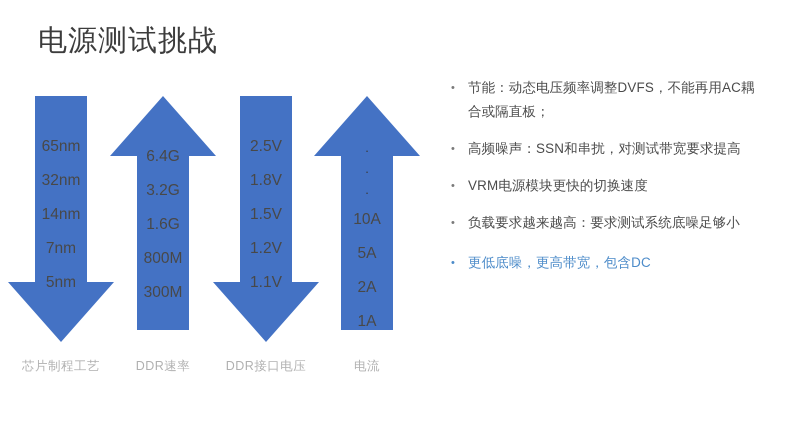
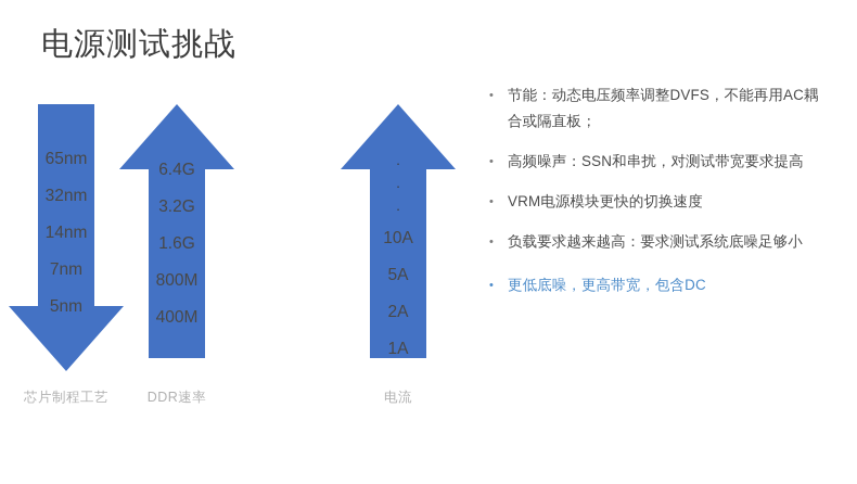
  电源测试挑战
  65nm
  32nm
  14nm
  7nm
  5nm
  芯片制程工艺
  6.4G
  3.2G
  1.6G
  800M
- 300M
+ 400M
  DDR速率
- 2.5V
- 1.8V
- 1.5V
- 1.2V
- 1.1V
- DDR接口电压
  ·
  ·
  ·
  10A
  5A
  2A
  1A
  电流
  •
  节能：动态电压频率调整DVFS，不能再用AC耦合或隔直板；
  •
  高频噪声：SSN和串扰，对测试带宽要求提高
  •
  VRM电源模块更快的切换速度
  •
  负载要求越来越高：要求测试系统底噪足够小
  •
  更低底噪，更高带宽，包含DC
